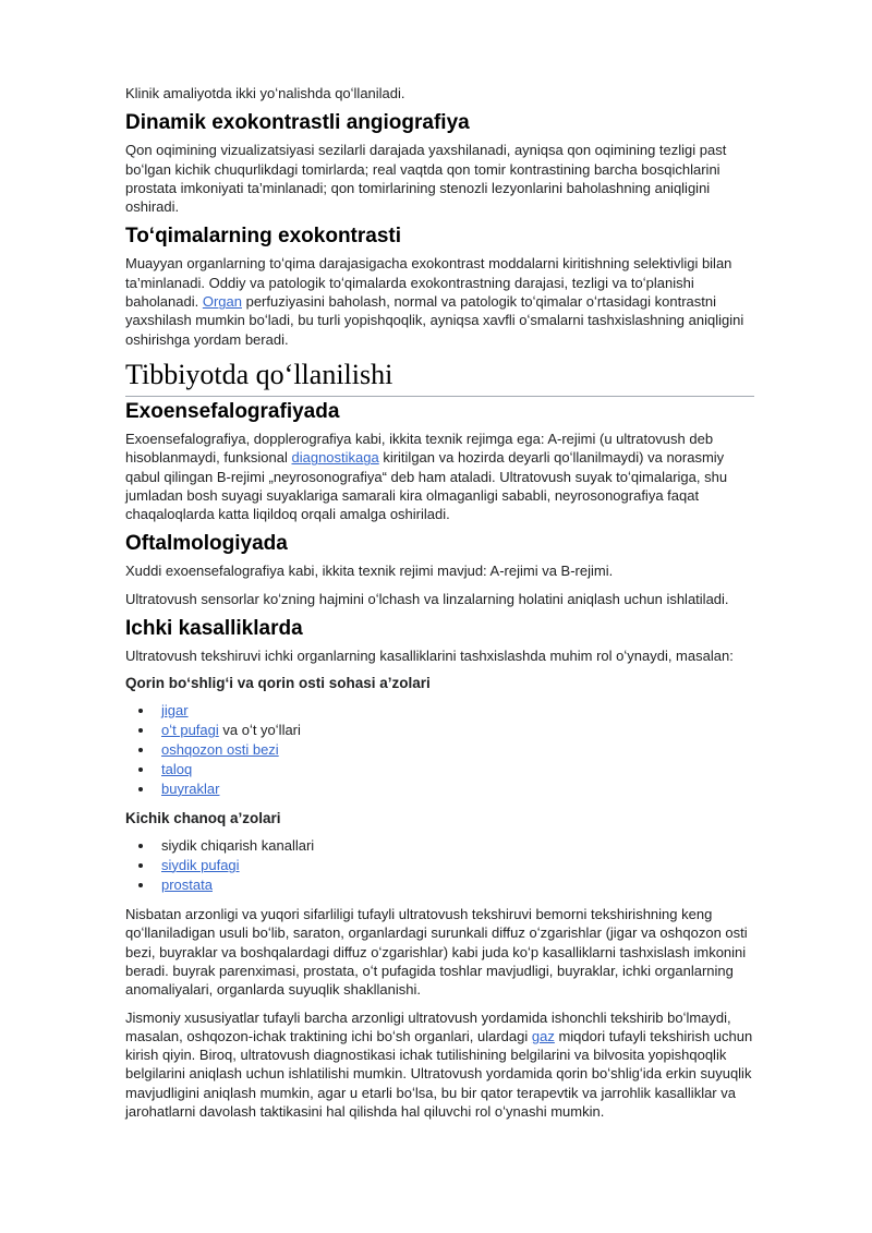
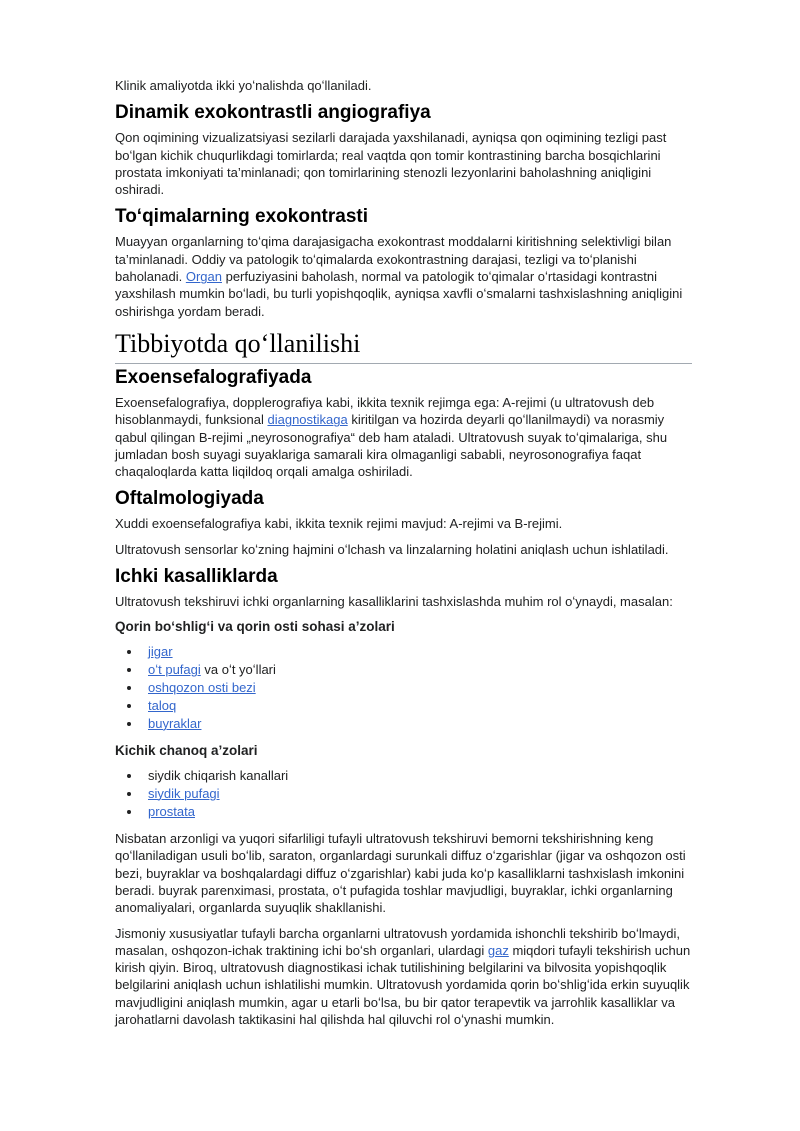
  Klinik amaliyotda ikki yoʻnalishda qoʻllaniladi.
  Dinamik exokontrastli angiografiya
  Qon oqimining vizualizatsiyasi sezilarli darajada yaxshilanadi, ayniqsa qon oqimining tezligi past boʻlgan kichik chuqurlikdagi tomirlarda; real vaqtda qon tomir kontrastining barcha bosqichlarini prostata imkoniyati ta’minlanadi; qon tomirlarining stenozli lezyonlarini baholashning aniqligini oshiradi.
  Toʻqimalarning exokontrasti
  Muayyan organlarning toʻqima darajasigacha exokontrast moddalarni kiritishning selektivligi bilan ta’minlanadi. Oddiy va patologik toʻqimalarda exokontrastning darajasi, tezligi va toʻplanishi baholanadi. Organ perfuziyasini baholash, normal va patologik toʻqimalar oʻrtasidagi kontrastni yaxshilash mumkin boʻladi, bu turli yopishqoqlik, ayniqsa xavfli oʻsmalarni tashxislashning aniqligini oshirishga yordam beradi.
  Tibbiyotda qoʻllanilishi
  Exoensefalografiyada
  Exoensefalografiya, dopplerografiya kabi, ikkita texnik rejimga ega: A-rejimi (u ultratovush deb hisoblanmaydi, funksional diagnostikaga kiritilgan va hozirda deyarli qoʻllanilmaydi) va norasmiy qabul qilingan B-rejimi „neyrosonografiya“ deb ham ataladi. Ultratovush suyak toʻqimalariga, shu jumladan bosh suyagi suyaklariga samarali kira olmaganligi sababli, neyrosonografiya faqat chaqaloqlarda katta liqildoq orqali amalga oshiriladi.
  Oftalmologiyada
  Xuddi exoensefalografiya kabi, ikkita texnik rejimi mavjud: A-rejimi va B-rejimi.
  Ultratovush sensorlar koʻzning hajmini oʻlchash va linzalarning holatini aniqlash uchun ishlatiladi.
  Ichki kasalliklarda
  Ultratovush tekshiruvi ichki organlarning kasalliklarini tashxislashda muhim rol oʻynaydi, masalan:
  Qorin boʻshligʻi va qorin osti sohasi a’zolari
  jigar
  oʻt pufagi va oʻt yoʻllari
  oshqozon osti bezi
  taloq
  buyraklar
  Kichik chanoq a’zolari
  siydik chiqarish kanallari
  siydik pufagi
  prostata
  Nisbatan arzonligi va yuqori sifarliligi tufayli ultratovush tekshiruvi bemorni tekshirishning keng qoʻllaniladigan usuli boʻlib, saraton, organlardagi surunkali diffuz oʻzgarishlar (jigar va oshqozon osti bezi, buyraklar va boshqalardagi diffuz oʻzgarishlar) kabi juda koʻp kasalliklarni tashxislash imkonini beradi. buyrak parenximasi, prostata, oʻt pufagida toshlar mavjudligi, buyraklar, ichki organlarning anomaliyalari, organlarda suyuqlik shakllanishi.
- Jismoniy xususiyatlar tufayli barcha arzonligi ultratovush yordamida ishonchli tekshirib boʻlmaydi, masalan, oshqozon-ichak traktining ichi boʻsh organlari, ulardagi gaz miqdori tufayli tekshirish uchun kirish qiyin. Biroq, ultratovush diagnostikasi ichak tutilishining belgilarini va bilvosita yopishqoqlik belgilarini aniqlash uchun ishlatilishi mumkin. Ultratovush yordamida qorin boʻshligʻida erkin suyuqlik mavjudligini aniqlash mumkin, agar u etarli boʻlsa, bu bir qator terapevtik va jarrohlik kasalliklar va jarohatlarni davolash taktikasini hal qilishda hal qiluvchi rol oʻynashi mumkin.
+ Jismoniy xususiyatlar tufayli barcha organlarni ultratovush yordamida ishonchli tekshirib boʻlmaydi, masalan, oshqozon-ichak traktining ichi boʻsh organlari, ulardagi gaz miqdori tufayli tekshirish uchun kirish qiyin. Biroq, ultratovush diagnostikasi ichak tutilishining belgilarini va bilvosita yopishqoqlik belgilarini aniqlash uchun ishlatilishi mumkin. Ultratovush yordamida qorin boʻshligʻida erkin suyuqlik mavjudligini aniqlash mumkin, agar u etarli boʻlsa, bu bir qator terapevtik va jarrohlik kasalliklar va jarohatlarni davolash taktikasini hal qilishda hal qiluvchi rol oʻynashi mumkin.
